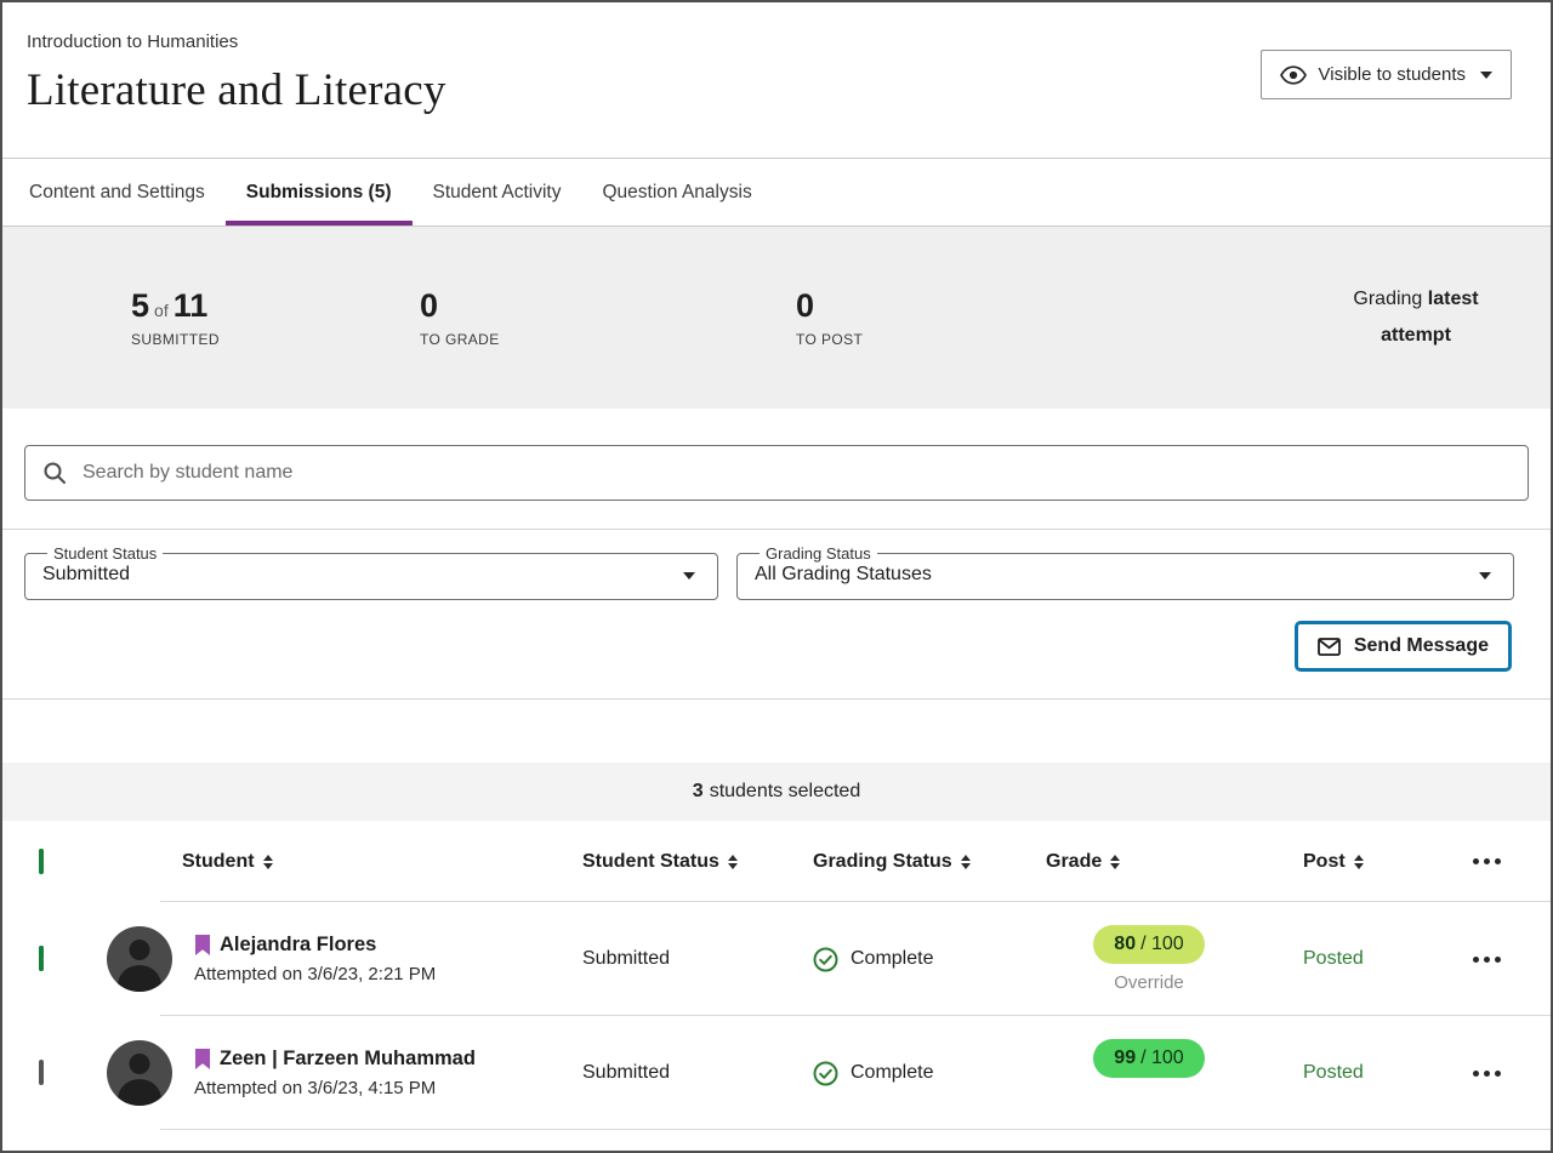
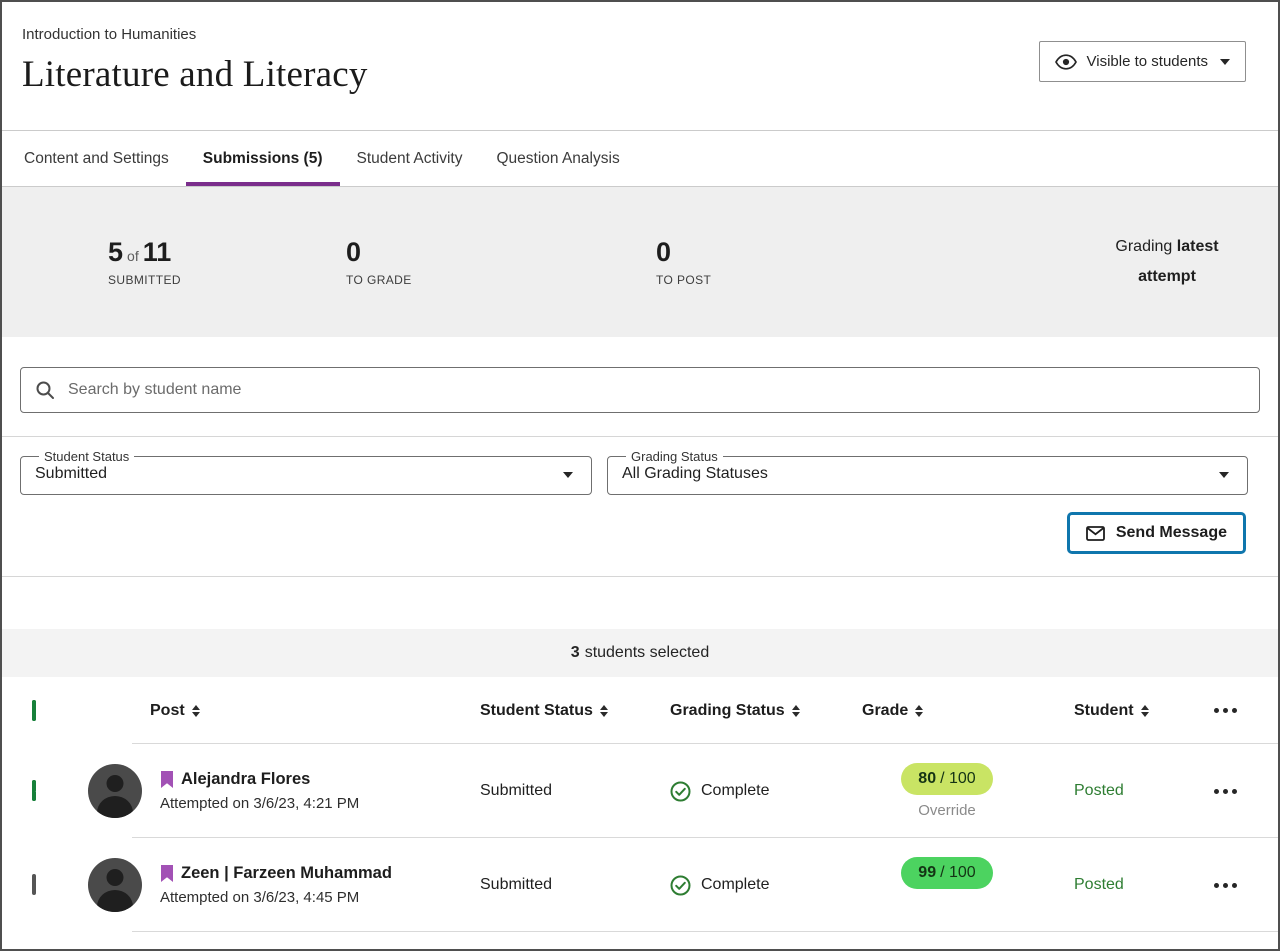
  Introduction to Humanities
  Literature and Literacy
  Visible to students
  Content and Settings
  Submissions (5)
  Student Activity
  Question Analysis
  5 of 11
  SUBMITTED
  0
  TO GRADE
  0
  TO POST
  Grading latest attempt
  Search by student name
  Student Status
  Submitted
  Grading Status
  All Grading Statuses
  Send Message
  3
  students selected
- Student
+ Post
  Student Status
  Grading Status
  Grade
- Post
+ Student
  Alejandra Flores
- Attempted on 3/6/23, 2:21 PM
+ Attempted on 3/6/23, 4:21 PM
  Submitted
  Complete
  80 / 100
  Override
  Posted
  Zeen | Farzeen Muhammad
- Attempted on 3/6/23, 4:15 PM
+ Attempted on 3/6/23, 4:45 PM
  Submitted
  Complete
  99 / 100
  Posted
